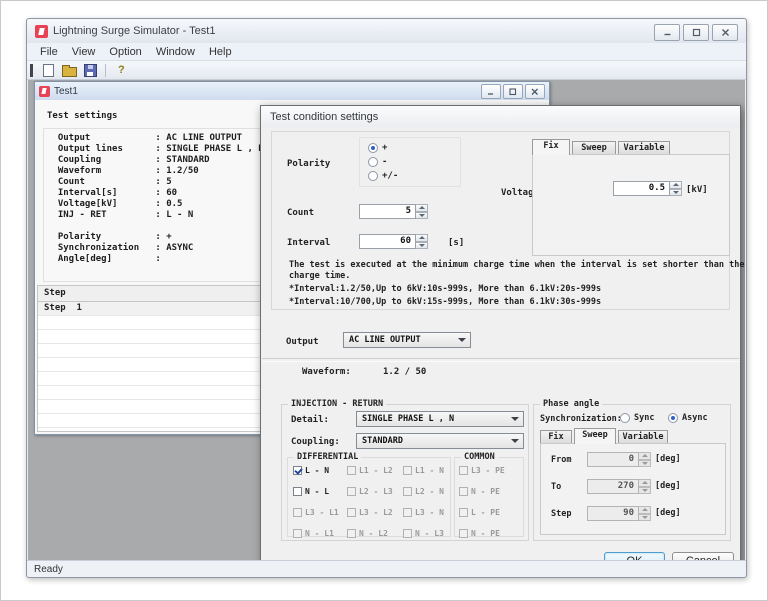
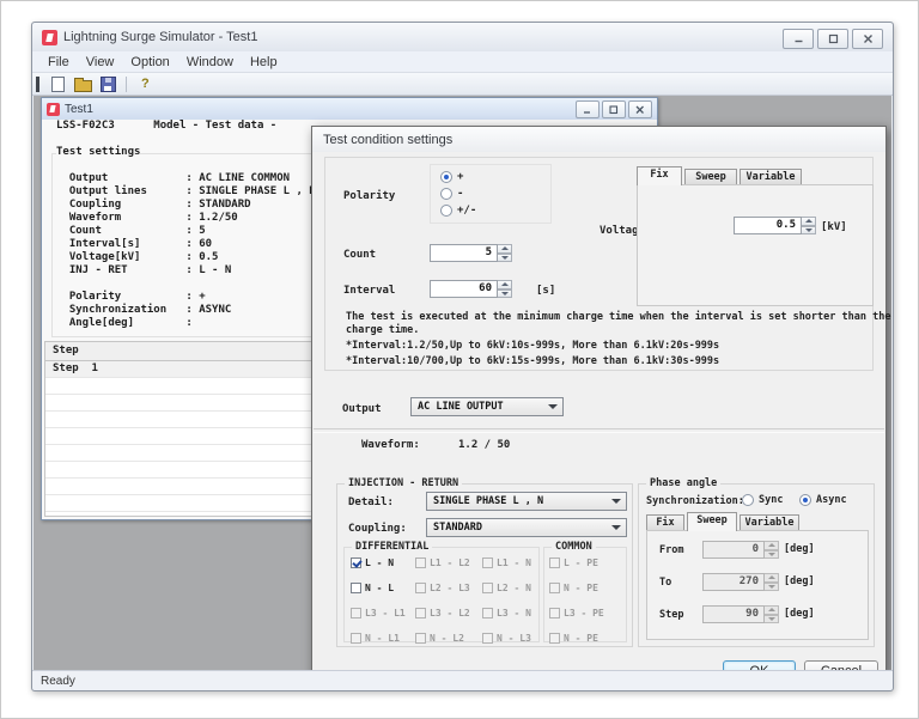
  Lightning Surge Simulator - Test1
  File
  View
  Option
  Window
  Help
  Test1
+ LSS-F02C3 Model - Test data -
  Test settings
- Output : AC LINE OUTPUT
+ Output : AC LINE COMMON
  Output lines : SINGLE PHASE L ,
  Coupling : STANDARD
  Waveform : 1.2/50
  Count : 5
  Interval[s] : 60
  Voltage[kV] : 0.5
  INJ - RET : L - N
  Polarity : +
  Synchronization : ASYNC
  Angle[deg] :
  Step
  Step 1
  Test condition settings
  Polarity
  +
  -
  +/-
  Count
  5
  Interval
  60
  [s]
  Voltag
  Fix
  Sweep
  Variable
  0.5
  [kV]
  The test is executed at the minimum charge time when the interval is set shorter than the
  charge time.
  *Interval:1.2/50,Up to 6kV:10s-999s, More than 6.1kV:20s-999s
  *Interval:10/700,Up to 6kV:15s-999s, More than 6.1kV:30s-999s
  Output
  AC LINE OUTPUT
  Waveform:
  1.2 / 50
  INJECTION - RETURN
  Detail:
  SINGLE PHASE L , N
  Coupling:
  STANDARD
  DIFFERENTIAL
  L - N
  L1 - L2
  L1 - N
  N - L
  L2 - L3
  L2 - N
  L3 - L1
  L3 - L2
  L3 - N
  N - L1
  N - L2
  N - L3
  COMMON
- L3 - PE
+ L - PE
  N - PE
- L - PE
+ L3 - PE
  N - PE
  Phase angle
  Synchronization
  Sync
  Async
  Fix
  Sweep
  Variable
  From
  0
  [deg]
  To
  270
  [deg]
  Step
  90
  [deg]
  Ready
